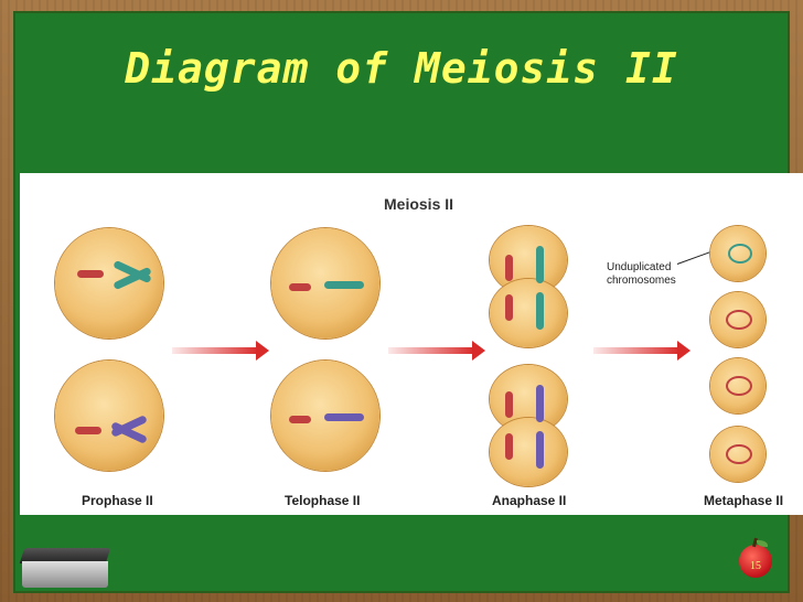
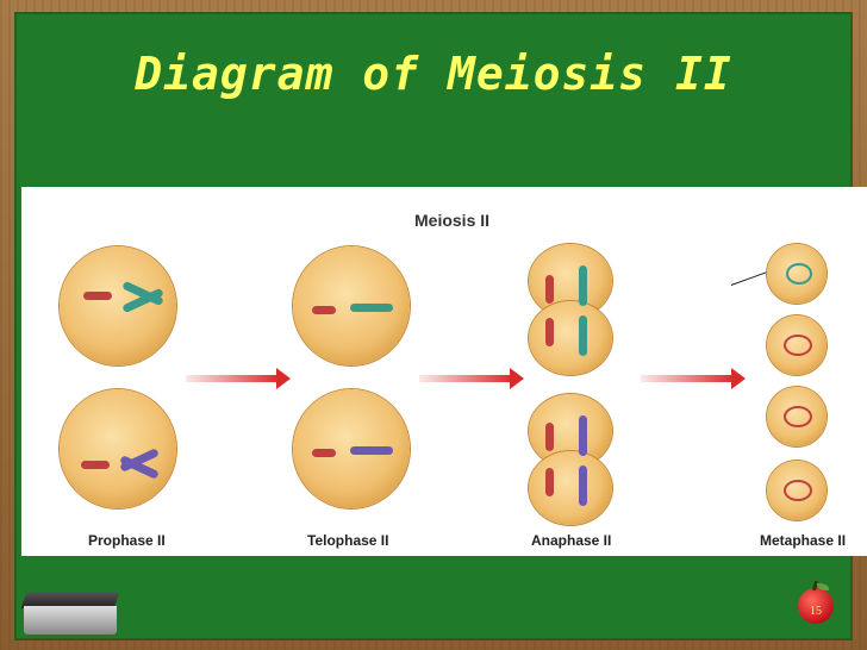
  Diagram of Meiosis II
  Meiosis II
- Unduplicated chromosomes
  Prophase II
  Telophase II
  Anaphase II
  Metaphase II
  15
